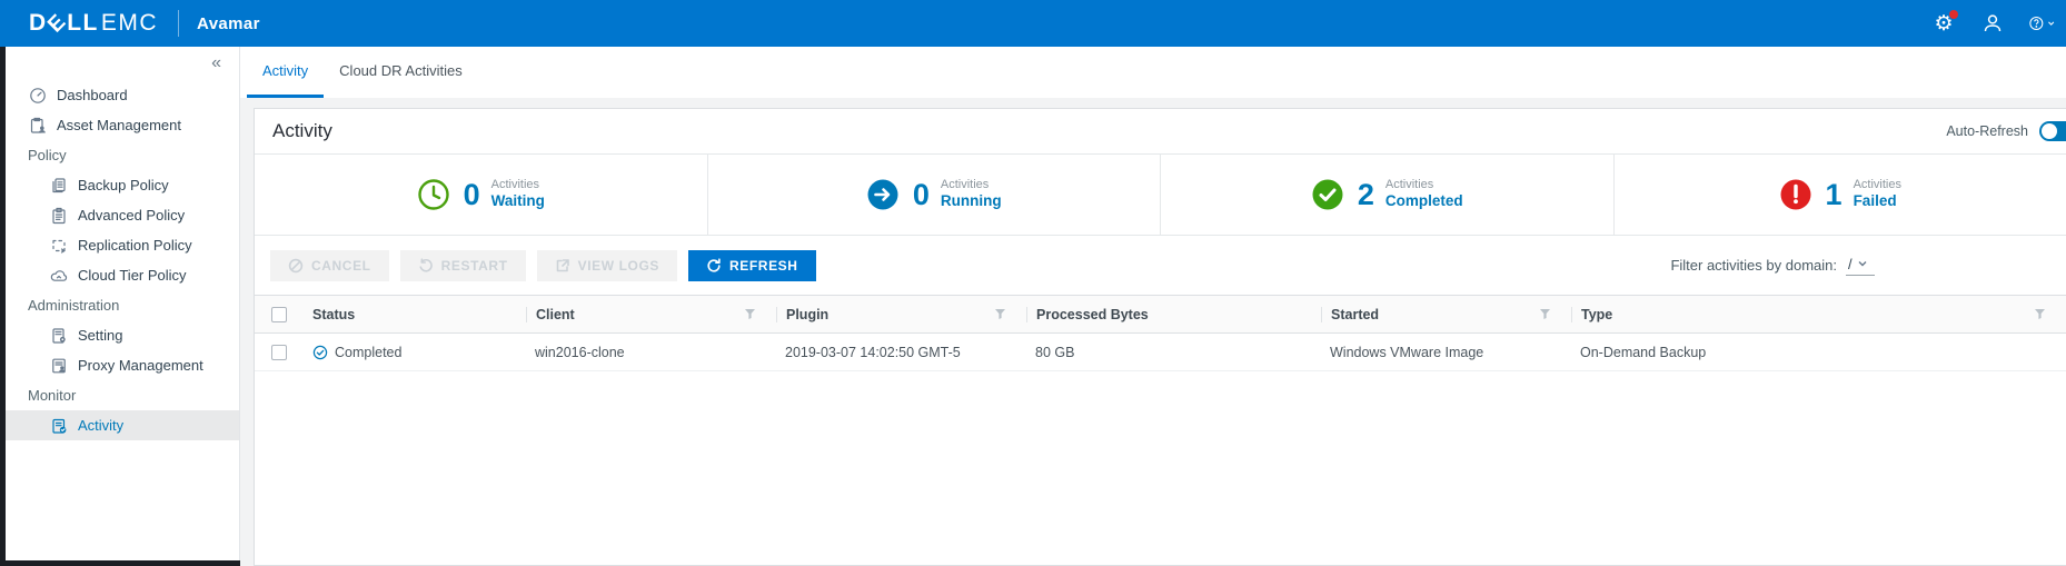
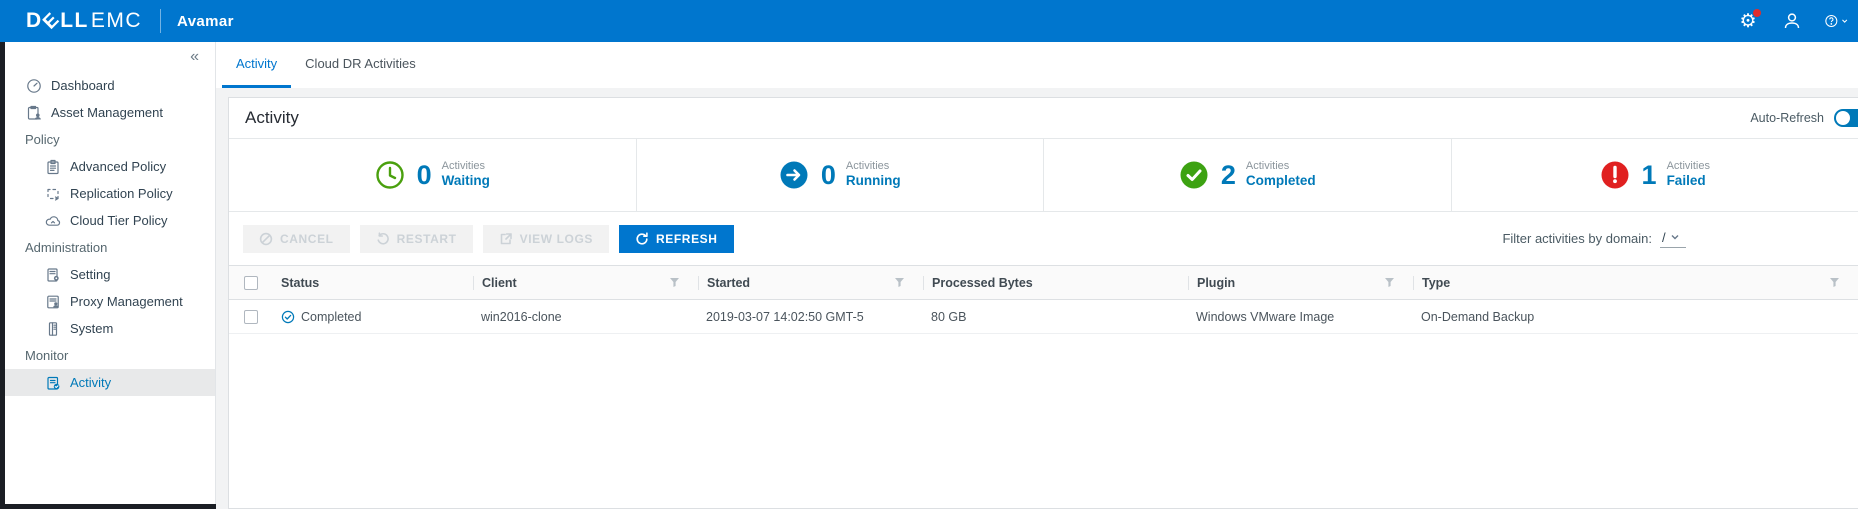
  D
  LL
  EMC
  Avamar
  ⚙
  «
  Dashboard
  Asset Management
  Policy
- Backup Policy
  Advanced Policy
  Replication Policy
  Cloud Tier Policy
  Administration
  Setting
  Proxy Management
+ System
  Monitor
  Activity
  Activity
  Cloud DR Activities
  Activity
  Auto-Refresh
  0
  Activities
  Waiting
  0
  Activities
  Running
  2
  Activities
  Completed
  1
  Activities
  Failed
  CANCEL
  RESTART
  VIEW LOGS
  REFRESH
  Filter activities by domain:
  /
  Status
  Client
- Plugin
+ Started
  Processed Bytes
- Started
+ Plugin
  Type
  Completed
  win2016-clone
  2019-03-07 14:02:50 GMT-5
  80 GB
  Windows VMware Image
  On-Demand Backup
